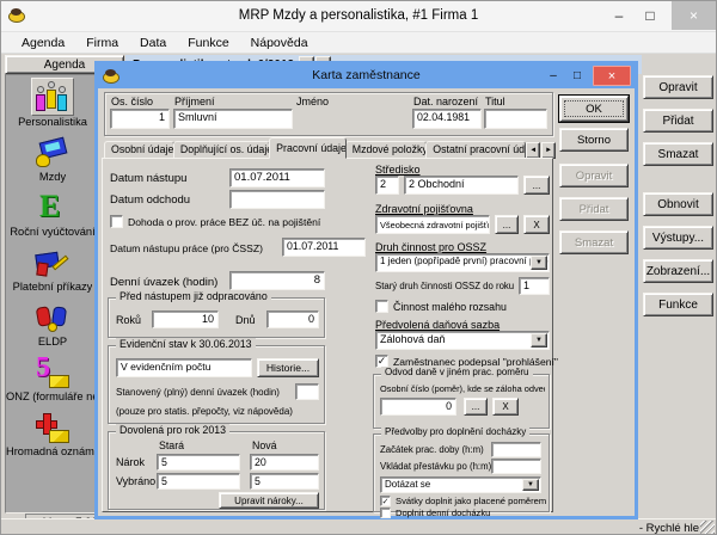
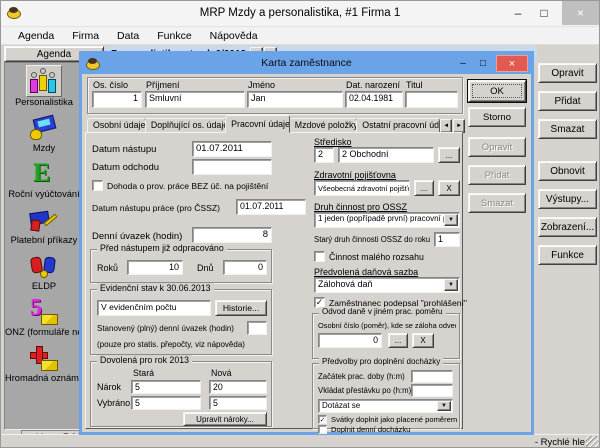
  MRP Mzdy a personalistika, #1 Firma 1
  –
  □
  ×
  Agenda
  Firma
  Data
  Funkce
  Nápověda
  Agenda
  Personalistika
  Mzdy
  E
  Roční vyúčtován
  Platební příkazy
  ELDP
  5
  ONZ (formuláře n
  Hromadná oznám
  - Rychlé hle
  Opravit
  Přidat
  Smazat
  Obnovit
  Výstupy...
  Zobrazení...
  Funkce
  Karta zaměstnance
  –
  □
  ×
  Os. číslo
  Příjmení
  Jméno
  Dat. narození
  Titul
  1
  Smluvní
+ Jan
  02.04.1981
  OK
  Storno
  Opravit
  Přidat
  Smazat
  Osobní údaje
  Doplňující os. údaj
  Pracovní údaje
  Mzdové položk
  Ostatní pracovní úd
  Datum nástupu
  01.07.2011
  Datum odchodu
  Dohoda o prov. práce BEZ úč. na pojištění
  Datum nástupu práce (pro ČSSZ)
  01.07.2011
  Denní úvazek (hodin)
  8
  Před nástupem již odpracováno
  Roků
  10
  Dnů
  0
  Evidenční stav k 30.06.2013
  V evidenčním počtu
  Historie...
  Stanovený (plný) denní úvazek (hodin)
  (pouze pro statis. přepočty, viz nápověda)
  Dovolená pro rok 2013
  Stará
  Nová
  Nárok
  5
  20
  Vybráno
  5
  5
  Upravit nároky...
  Středisko
  2
  2 Obchodní
  ...
  Zdravotní pojišťovna
  Všeobecná zdravotní pojišťo
  ...
  X
  Druh činnost pro OSSZ
  1 jeden (popřípadě první) pracovní
  Starý druh činnosti OSSZ do roku
  1
  Činnost malého rozsahu
  Předvolená daňová sazba
  Zálohová daň
  ✓
  Zaměstnanec podepsal "prohlášení"
  Odvod daně v jiném prac. poměru
  Osobní číslo (poměr), kde se záloha odve
  0
  ...
  X
  Předvolby pro doplnění docházky
  Začátek prac. doby (h:m)
  Vkládat přestávku po (h:m)
  Dotázat se
  ✓
  Svátky doplnit jako placené poměrem
  Doplnit denní docházku
